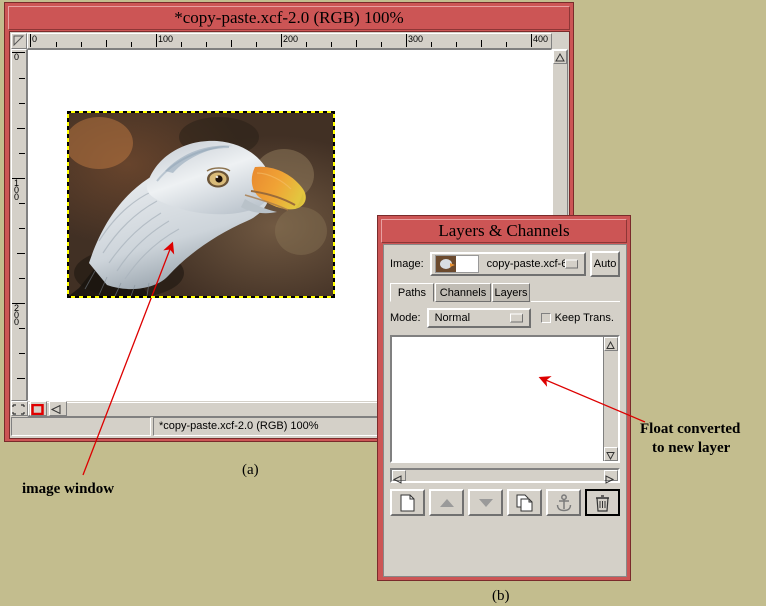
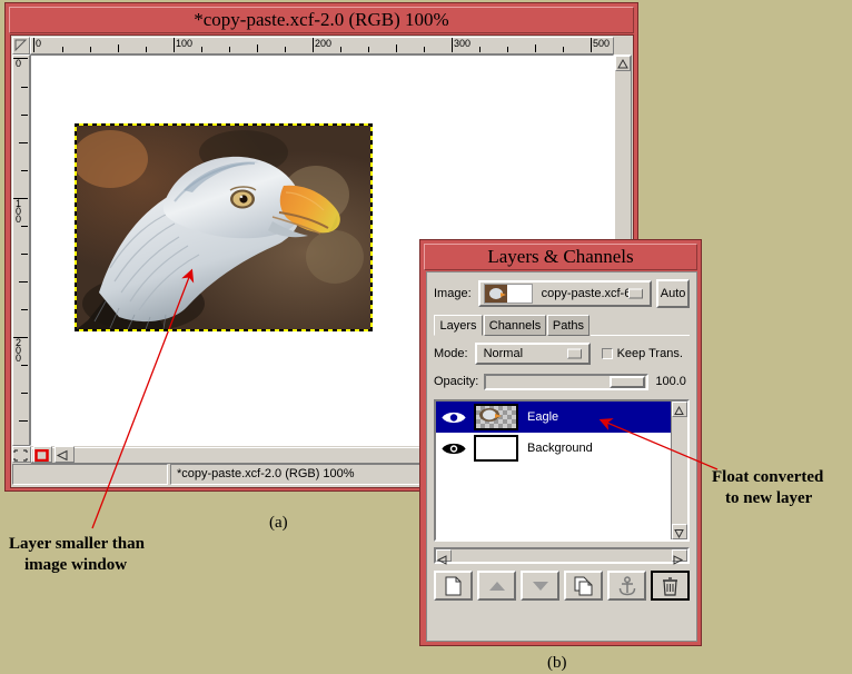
  *copy-paste.xcf-2.0 (RGB) 100%
  0
  100
  200
  300
- 400
+ 500
  0
  1
  0
  0
  2
  0
  0
  *copy-paste.xcf-2.0 (RGB) 100%
  Layers & Channels
  Image:
  copy-paste.xcf-
  Auto
- Paths
+ Layers
  Channels
- Layers
+ Paths
  Mode:
  Normal
  Keep Trans.
+ Opacity:
+ 100.0
+ Eagle
+ Background
+ Layer smaller than
  image window
  Float converted
  to new layer
  (a)
  (b)
